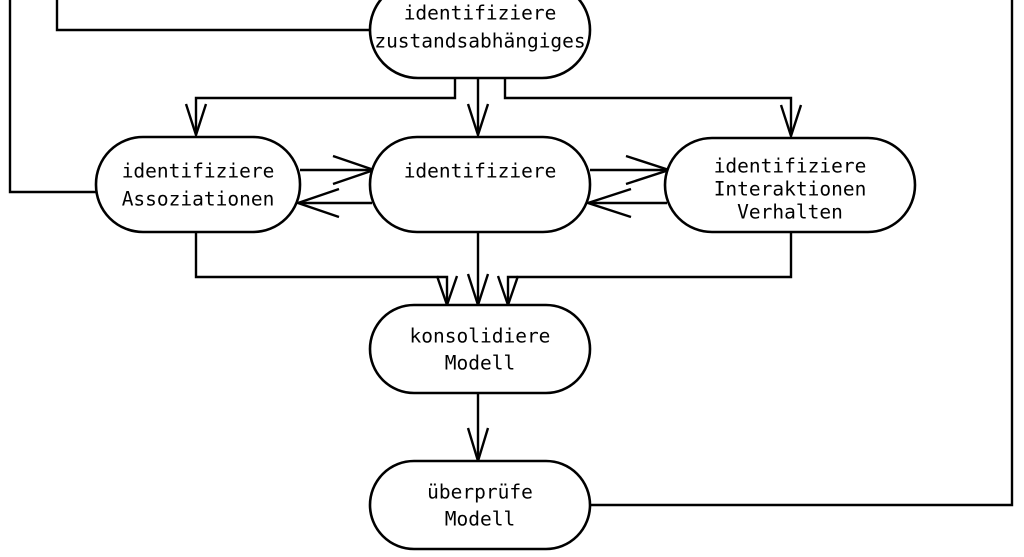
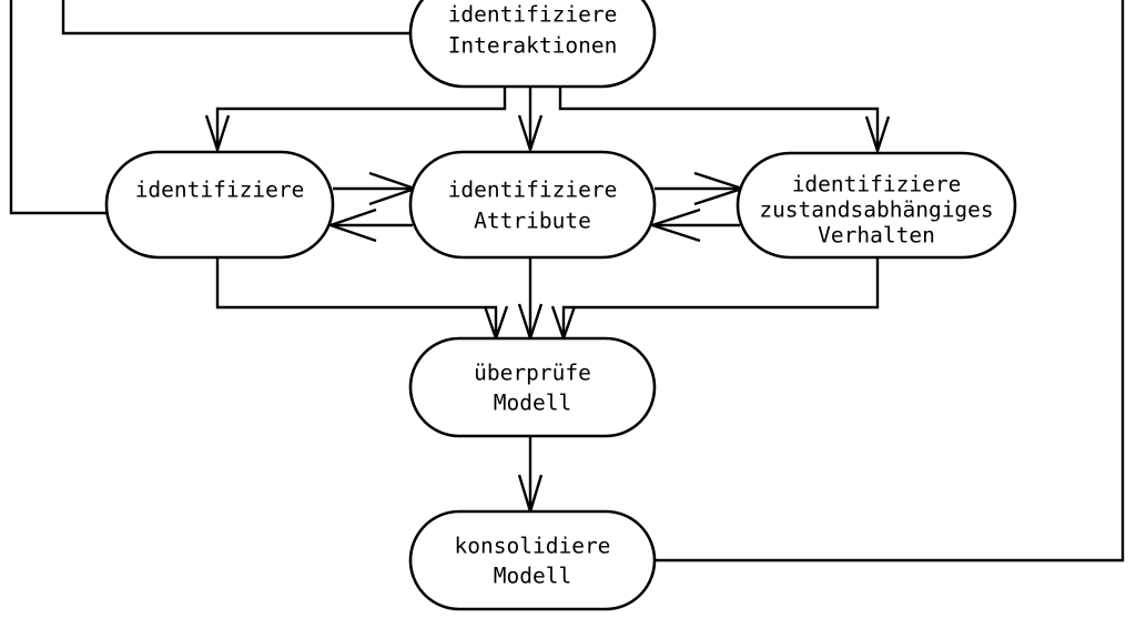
  identifiziere
- zustandsabhängiges
+ Interaktionen
  identifiziere
- Assoziationen
  identifiziere
+ Attribute
  identifiziere
- Interaktionen
+ zustandsabhängiges
  Verhalten
- konsolidiere
+ überprüfe
  Modell
- überprüfe
+ konsolidiere
  Modell
